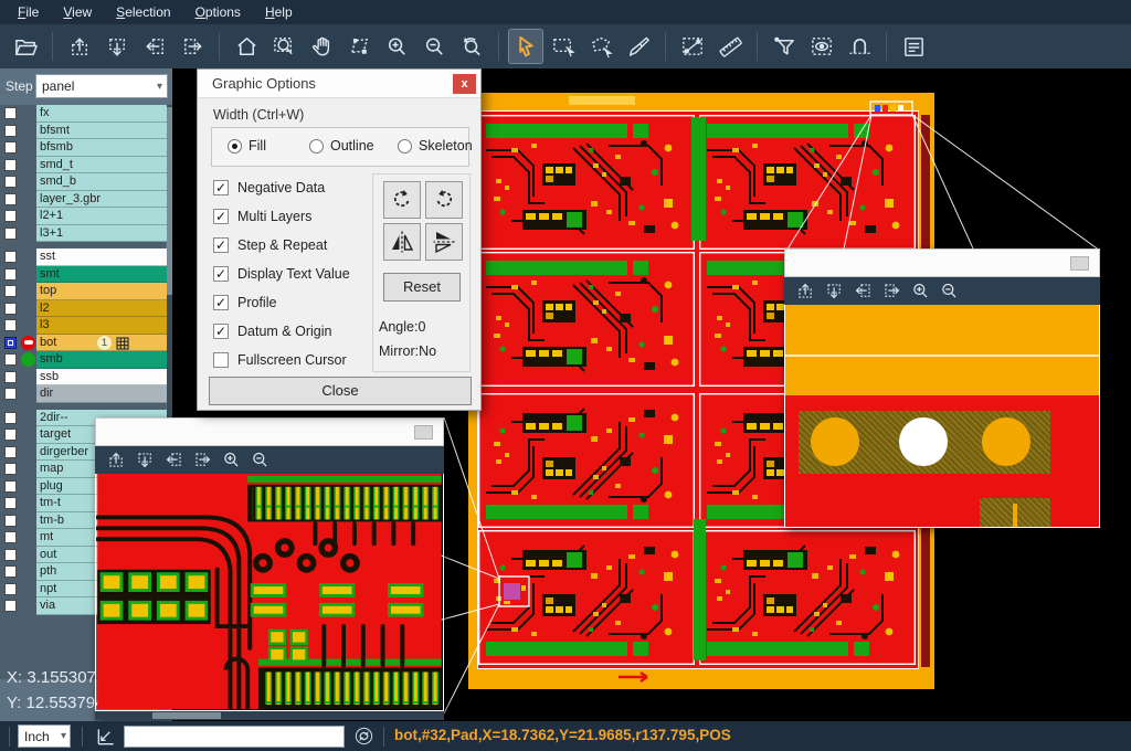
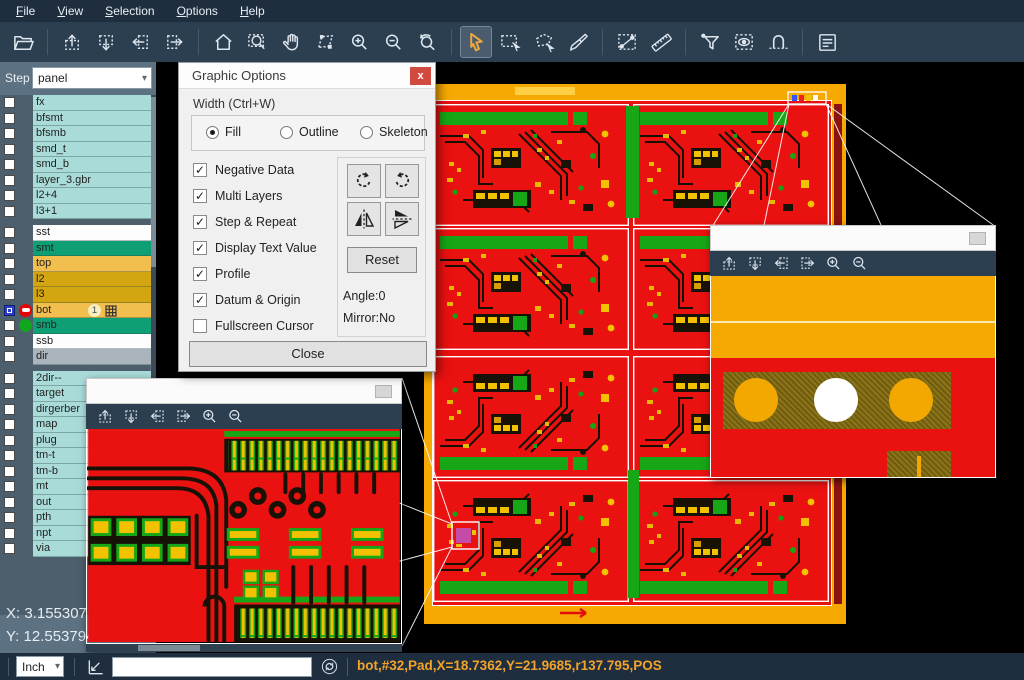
  File
  View
  Selection
  Options
  Help
  Step
  panel
  ▾
  fx
  bfsmt
  bfsmb
  smd_t
  smd_b
  layer_3.gbr
- l2+1
+ l2+4
  l3+1
  sst
  smt
  top
  l2
  l3
  bot
  1
  smb
  ssb
  dir
  2dir--
  target
  dirgerber
  map
  plug
  tm-t
  tm-b
  mt
  out
  pth
  npt
  via
  X: 3.155307
  Y: 12.55379
  Graphic Options
  x
  Width (Ctrl+W)
  Fill
  Outline
  Skeleton
  ✓
  Negative Data
  ✓
  Multi Layers
  ✓
  Step & Repeat
  ✓
  Display Text Value
  ✓
  Profile
  ✓
  Datum & Origin
  Fullscreen Cursor
  Reset
  Angle:0
  Mirror:No
  Close
  Inch
  ▾
  bot,#32,Pad,X=18.7362,Y=21.9685,r137.795,POS
